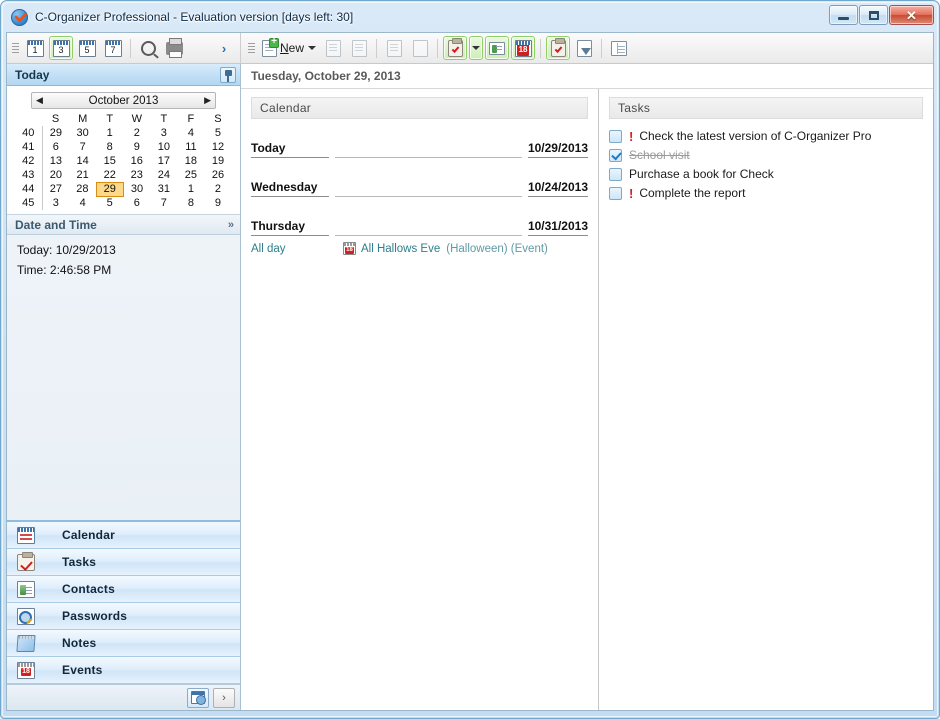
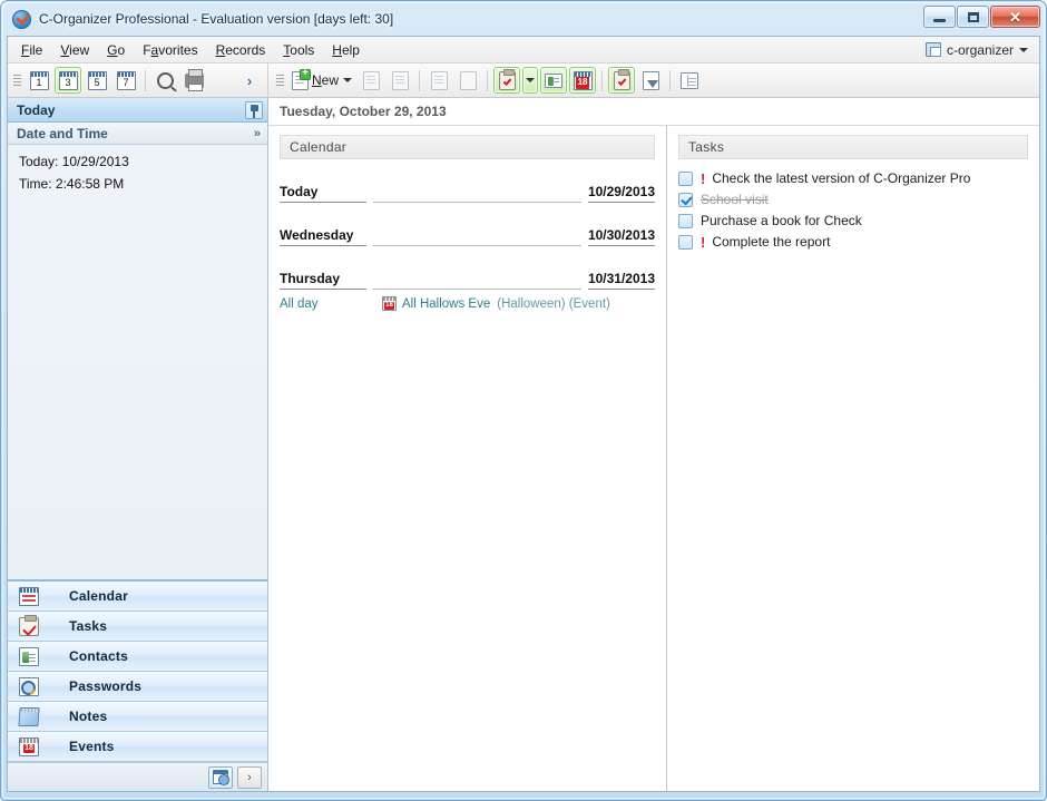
  C-Organizer Professional - Evaluation version [days left: 30]
  ✕
+ File
+ View
+ Go
+ Favorites
+ Records
+ Tools
+ Help
+ c-organizer
  1
  3
  5
  7
  ›
  New
  18
  Today
- ◀
- October 2013
- ▶
- 	S	M	T	W	T	F	S
- 40	29	30	1	2	3	4	5
- 41	6	7	8	9	10	11	12
- 42	13	14	15	16	17	18	19
- 43	20	21	22	23	24	25	26
- 44	27	28	29	30	31	1	2
- 45	3	4	5	6	7	8	9
  Date and Time
  »
  Today: 10/29/2013
  Time: 2:46:58 PM
  Calendar
  Tasks
  Contacts
  Passwords
  Notes
  Events
  ›
  Tuesday, October 29, 2013
  Calendar
  Today
  10/29/2013
  Wednesday
- 10/24/2013
+ 10/30/2013
  Thursday
  10/31/2013
  All day
  All Hallows Eve
  (Halloween) (Event)
  Tasks
  !
  Check the latest version of C-Organizer Pro
  School visit
  Purchase a book for Check
  !
  Complete the report
